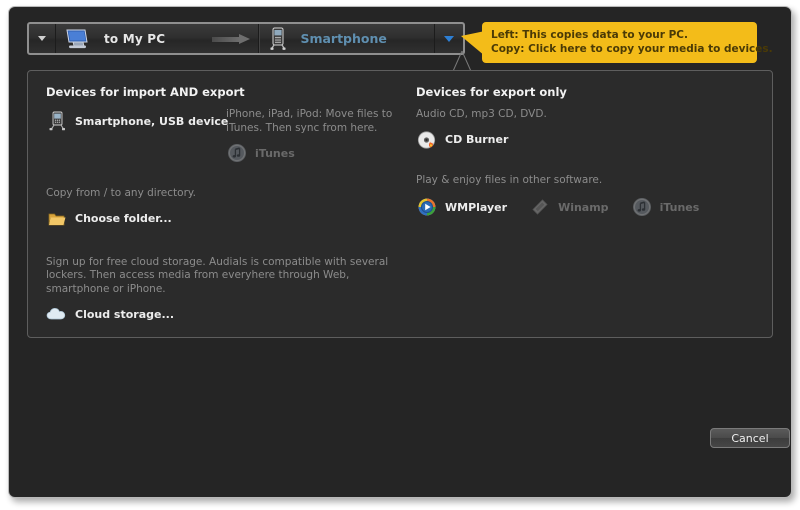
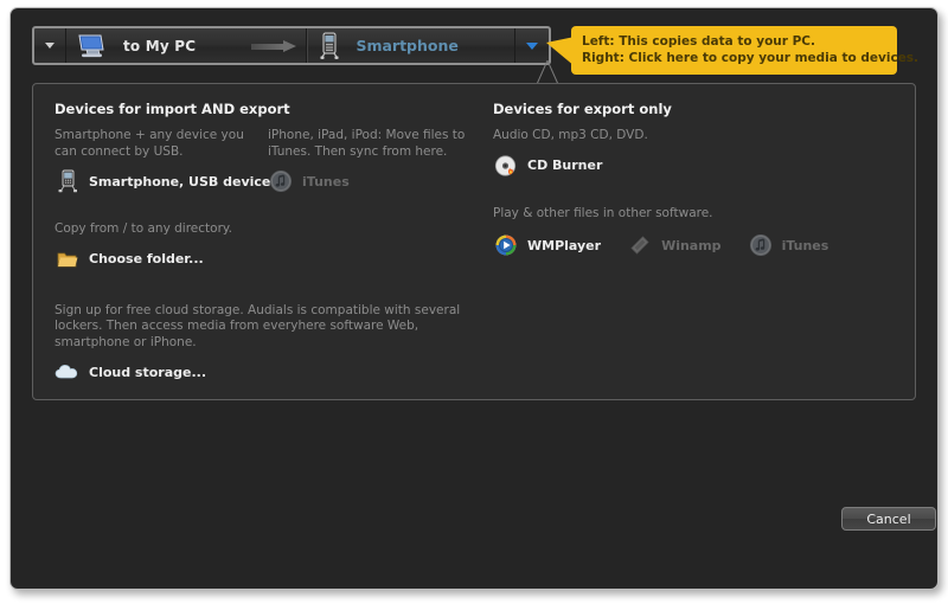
  to My PC
  Smartphone
  Left: This copies data to your PC.
- Copy: Click here to copy your media to devices.
+ Right: Click here to copy your media to devices.
  Devices for import AND export
+ Smartphone + any device you can connect by USB.
  Smartphone, USB device
  iPhone, iPad, iPod: Move files to iTunes. Then sync from here.
  iTunes
  Copy from / to any directory.
  Choose folder...
- Sign up for free cloud storage. Audials is compatible with several lockers. Then access media from everyhere through Web, smartphone or iPhone.
+ Sign up for free cloud storage. Audials is compatible with several lockers. Then access media from everyhere software Web, smartphone or iPhone.
  Cloud storage...
  Devices for export only
  Audio CD, mp3 CD, DVD.
  CD Burner
- Play & enjoy files in other software.
+ Play & other files in other software.
  WMPlayer
  Winamp
  iTunes
  Cancel
